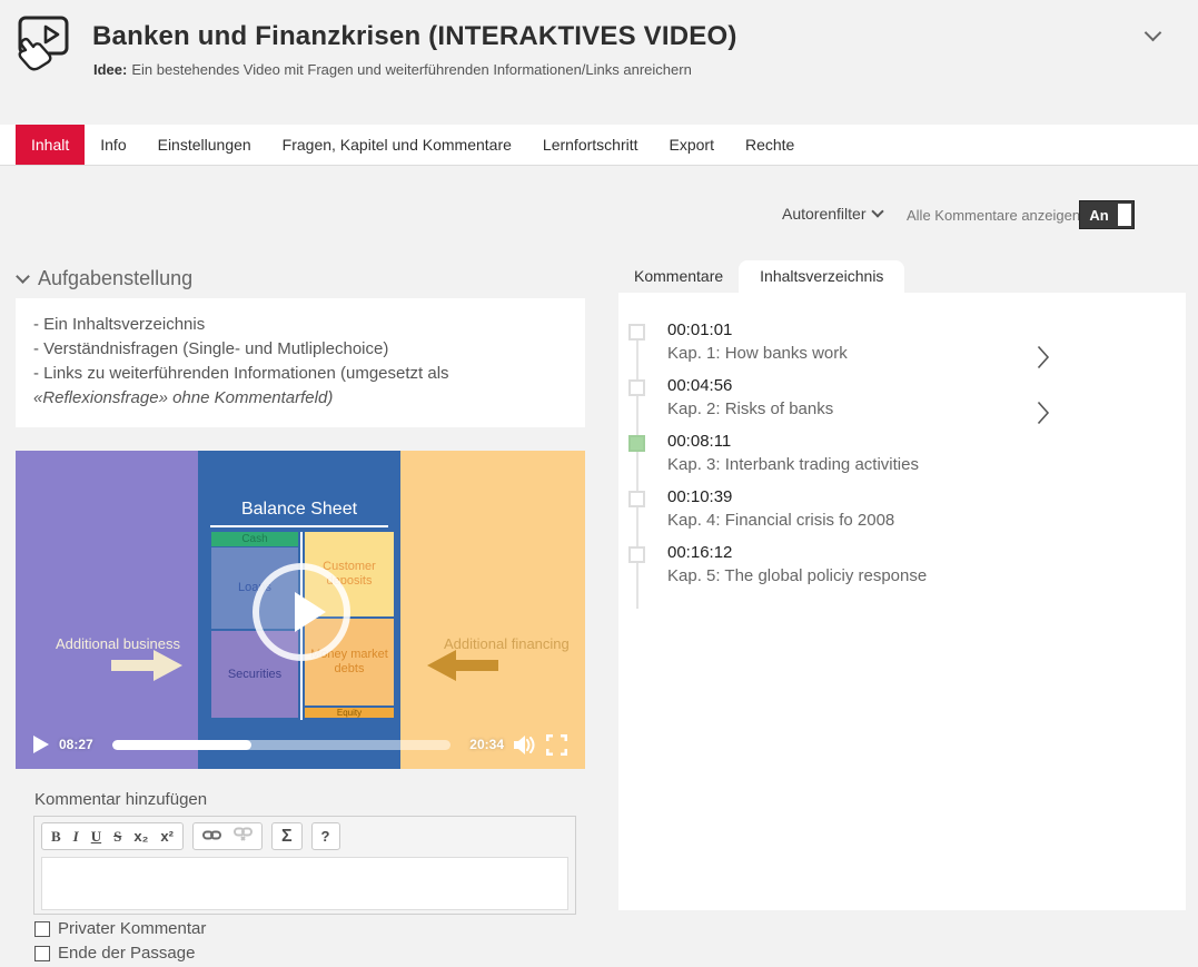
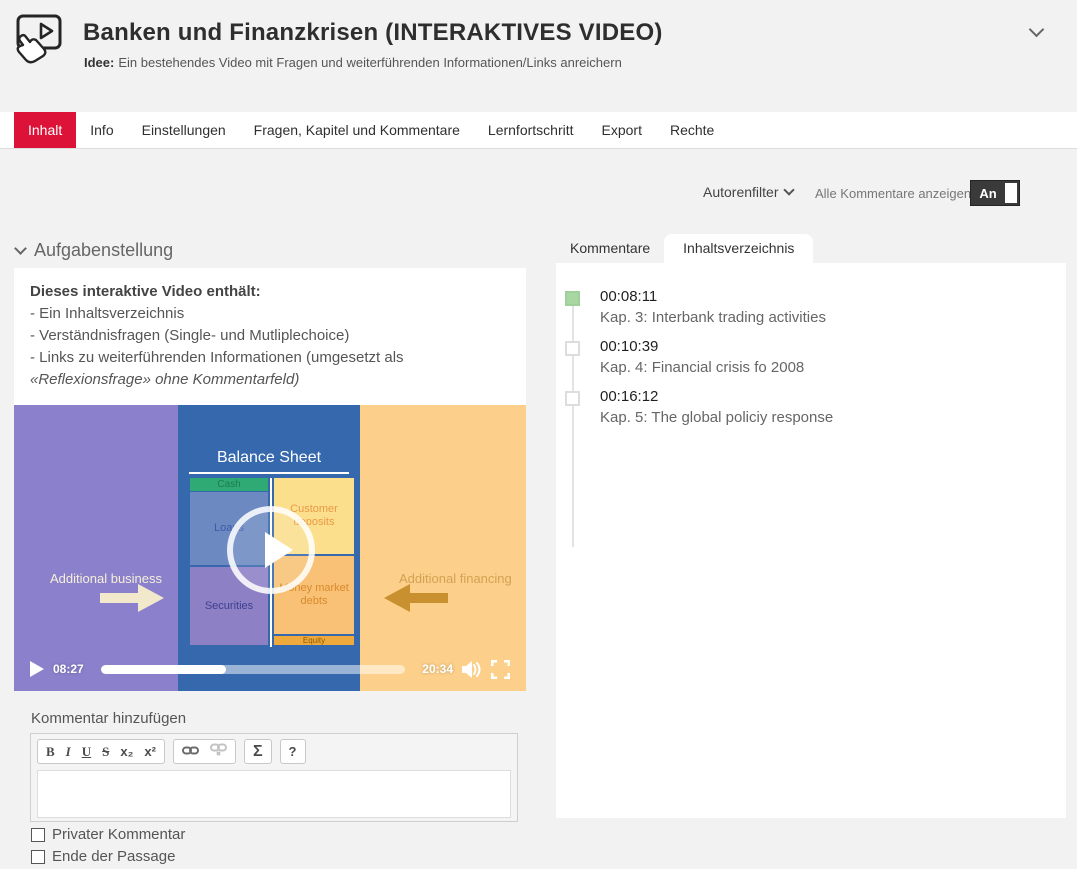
  Banken und Finanzkrisen (INTERAKTIVES VIDEO)
  Idee: Ein bestehendes Video mit Fragen und weiterführenden Informationen/Links anreichern
  Inhalt
  Info
  Einstellungen
  Fragen, Kapitel und Kommentare
  Lernfortschritt
  Export
  Rechte
  Autorenfilter
  Alle Kommentare anzeigen
  An
  Aufgabenstellung
+ Dieses interaktive Video enthält:
  - Ein Inhaltsverzeichnis
  - Verständnisfragen (Single- und Mutliplechoice)
  - Links zu weiterführenden Informationen (umgesetzt als «Reflexionsfrage» ohne Kommentarfeld)
  Additional business
  Balance Sheet
  Cash
  Loans
  Securities
  Customer deposits
  Money market debts
  Equity
  Additional financing
  08:27
  20:34
  Kommentar hinzufügen
  B
  I
  U
  S
  x₂
  x²
  Σ
  ?
  Privater Kommentar
  Ende der Passage
  Kommentare
  Inhaltsverzeichnis
- 00:01:01
- Kap. 1: How banks work
- 00:04:56
- Kap. 2: Risks of banks
  00:08:11
  Kap. 3: Interbank trading activities
  00:10:39
  Kap. 4: Financial crisis fo 2008
  00:16:12
  Kap. 5: The global policiy response
